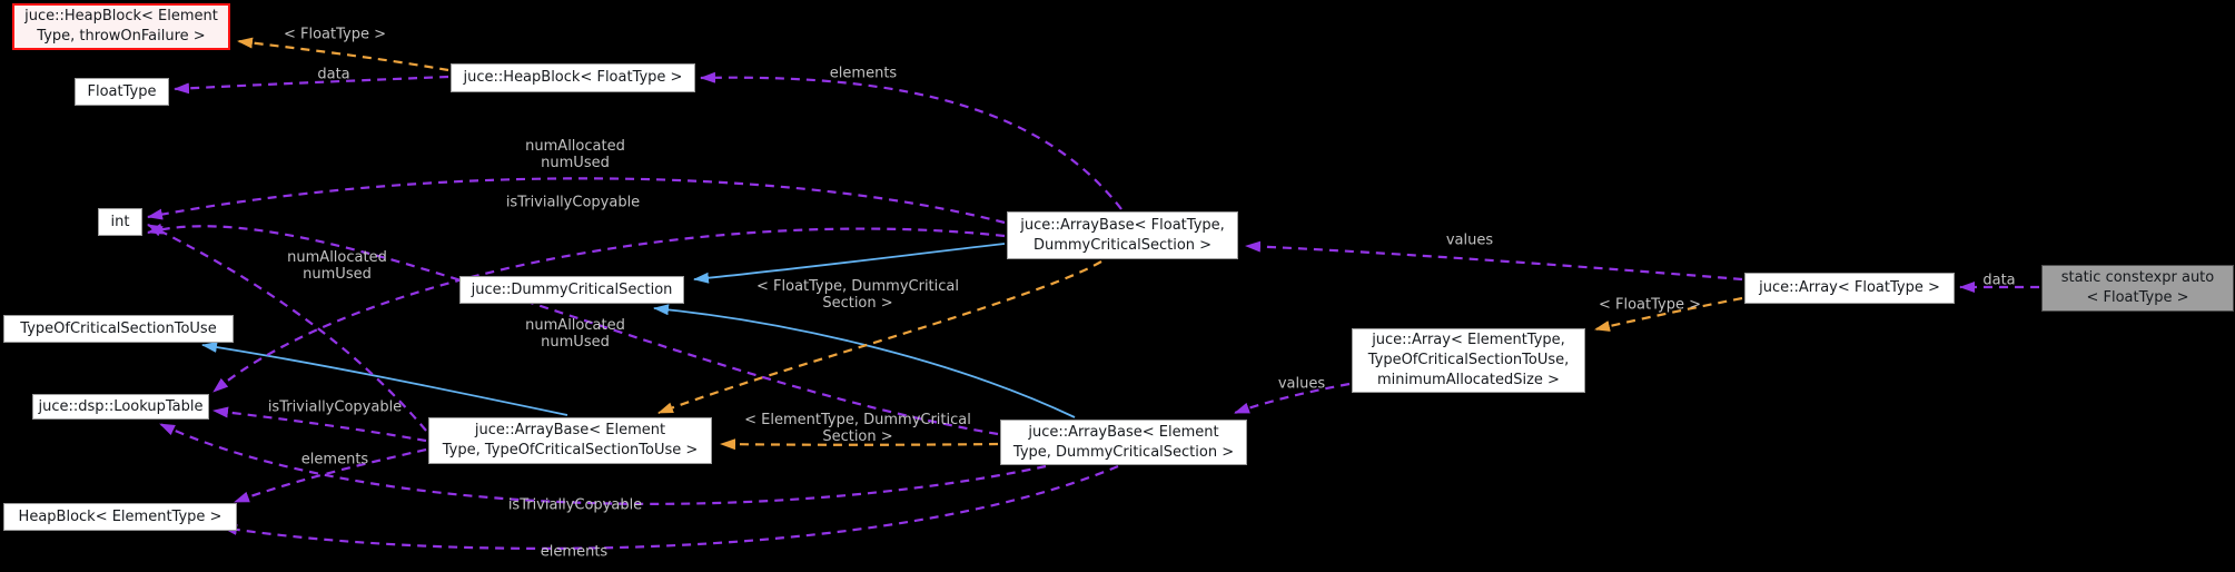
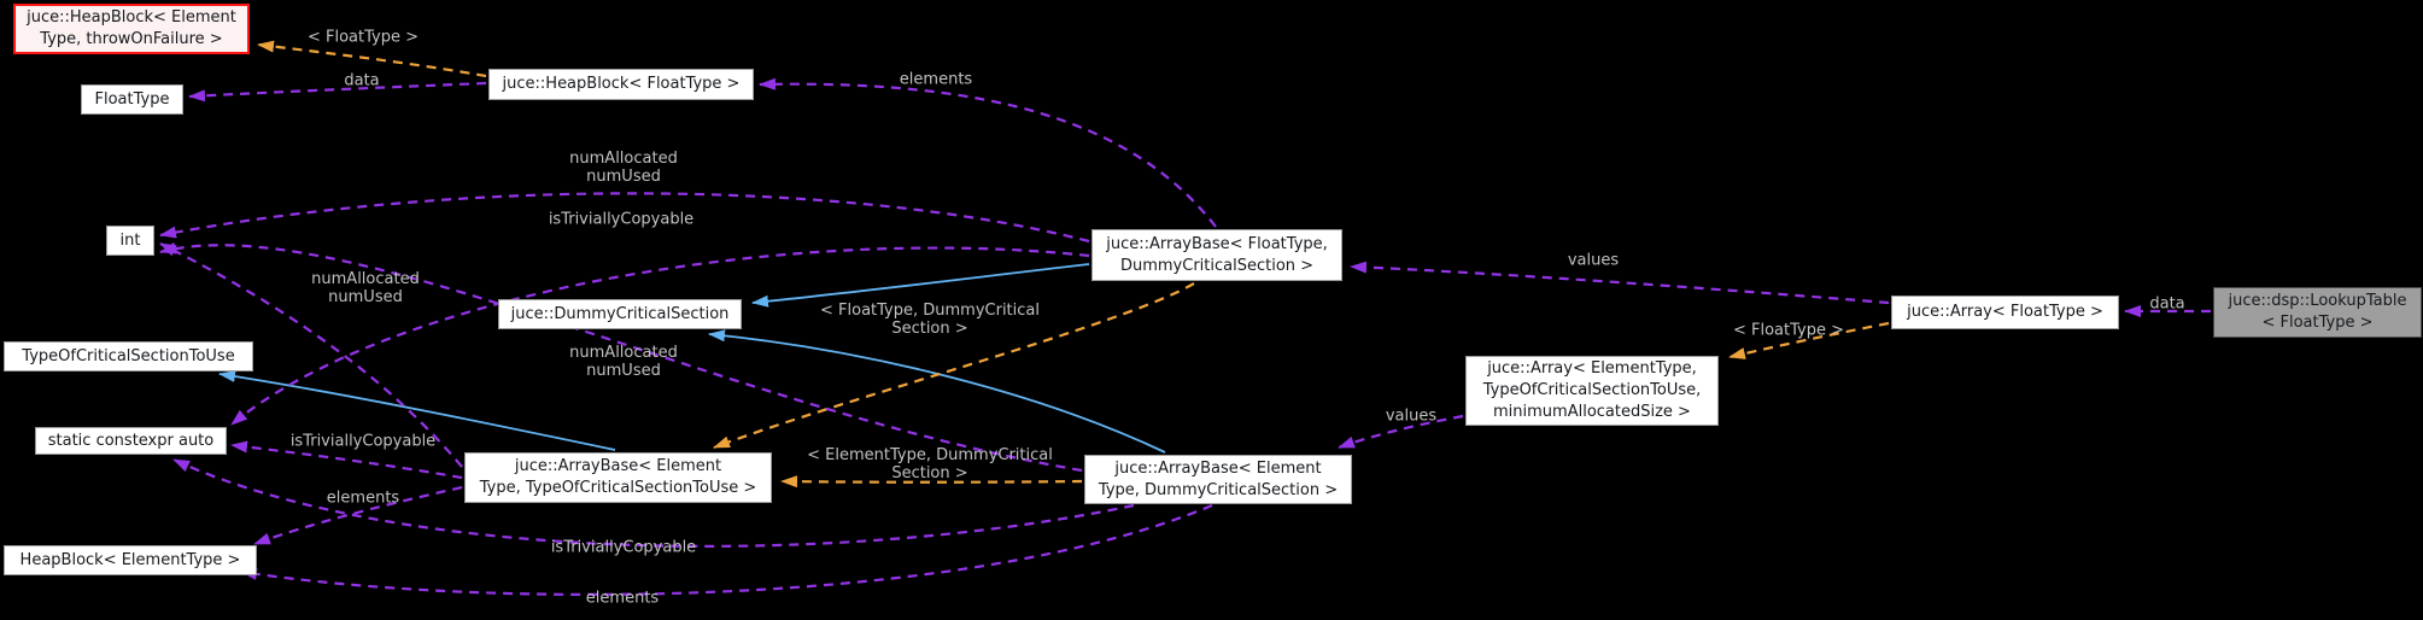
  juce::HeapBlock< Element
  Type, throwOnFailure >
  FloatType
  juce::HeapBlock< FloatType >
  int
  juce::DummyCriticalSection
  juce::ArrayBase< FloatType,
  DummyCriticalSection >
  TypeOfCriticalSectionToUse
- juce::dsp::LookupTable
+ static constexpr auto
  juce::ArrayBase< Element
  Type, TypeOfCriticalSectionToUse >
  juce::ArrayBase< Element
  Type, DummyCriticalSection >
  juce::Array< ElementType,
  TypeOfCriticalSectionToUse,
  minimumAllocatedSize >
  juce::Array< FloatType >
- static constexpr auto
+ juce::dsp::LookupTable
  < FloatType >
  HeapBlock< ElementType >
  < FloatType >
  data
  elements
  numAllocated
  numUsed
  isTriviallyCopyable
  numAllocated
  numUsed
  < FloatType, DummyCritical
  Section >
  numAllocated
  numUsed
  values
  < FloatType >
  data
  values
  < ElementType, DummyCritical
  Section >
  isTriviallyCopyable
  elements
  isTriviallyCopyable
  elements
